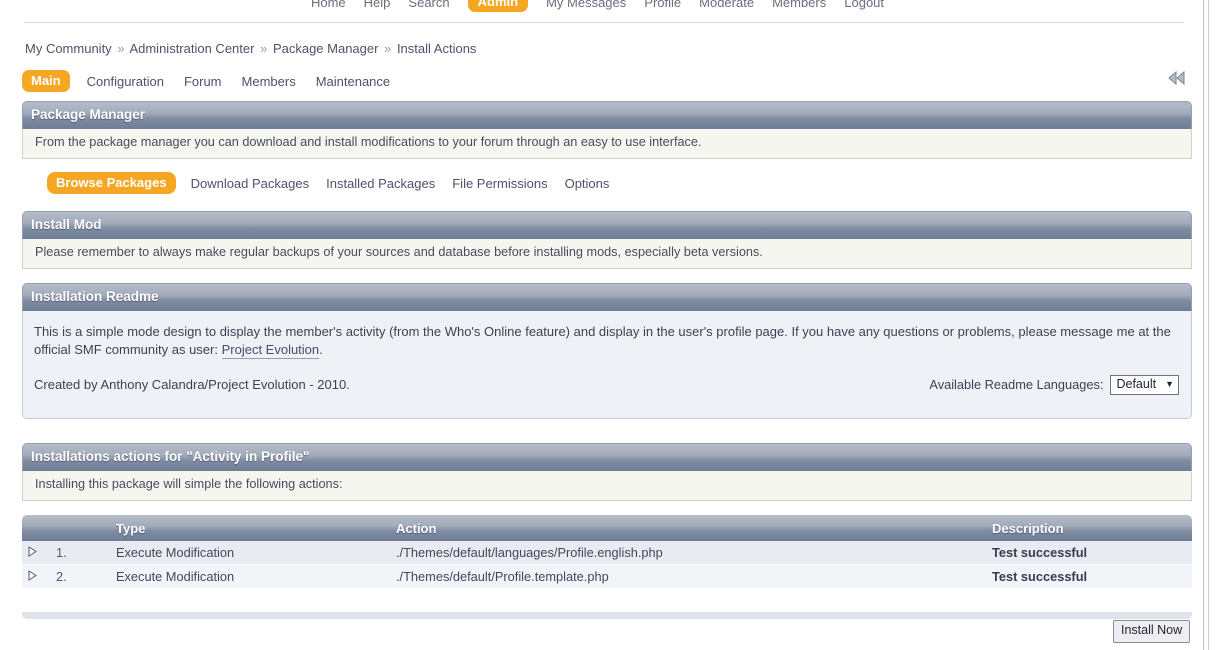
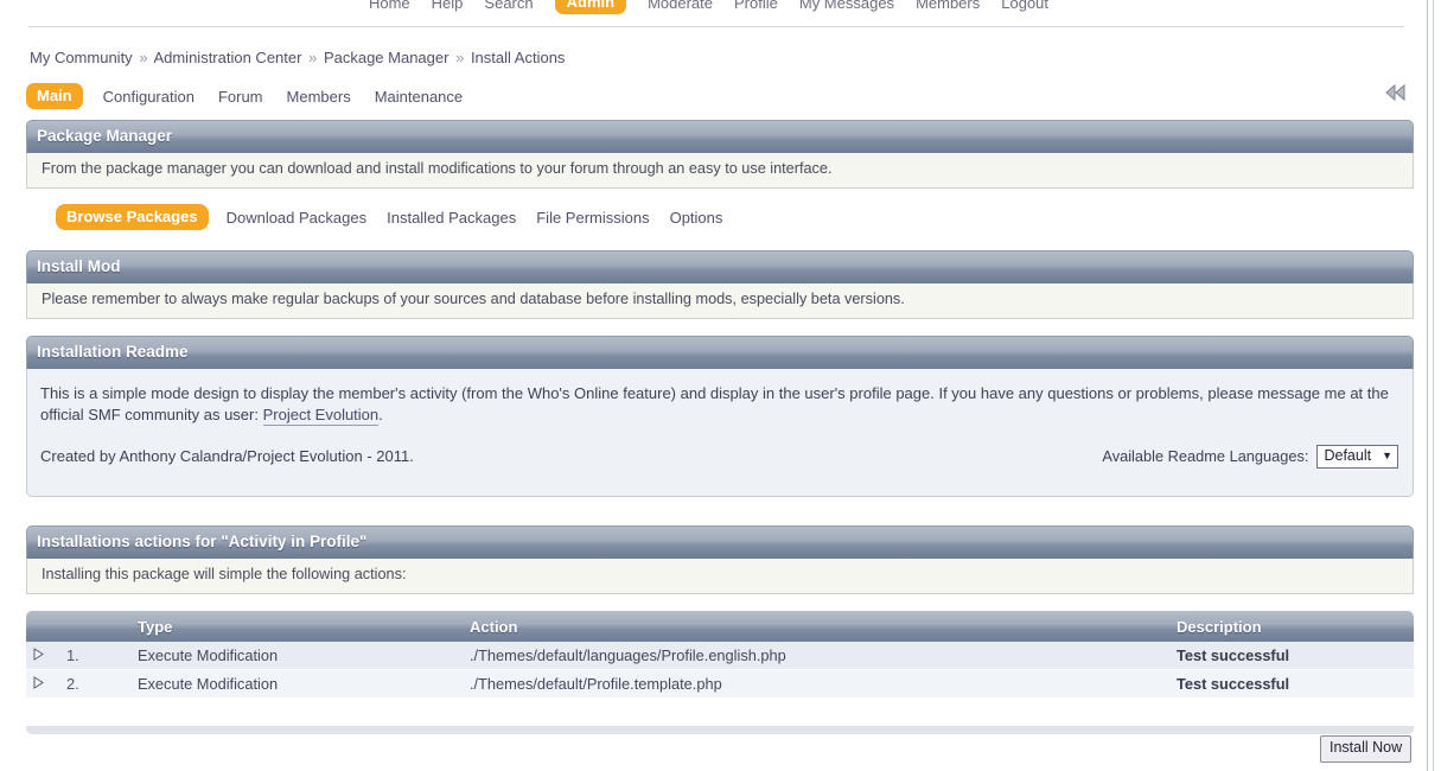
  Home
  Help
  Search
  Admin
- My Messages
+ Moderate
  Profile
- Moderate
+ My Messages
  Members
  Logout
  My Community » Administration Center » Package Manager » Install Actions
  Main
  Configuration
  Forum
  Members
  Maintenance
  Package Manager
  From the package manager you can download and install modifications to your forum through an easy to use interface.
  Browse Packages
  Download Packages
  Installed Packages
  File Permissions
  Options
  Install Mod
  Please remember to always make regular backups of your sources and database before installing mods, especially beta versions.
  Installation Readme
  This is a simple mode design to display the member's activity (from the Who's Online feature) and display in the user's profile page. If you have any questions or problems, please message me at the official SMF community as user: Project Evolution.
- Created by Anthony Calandra/Project Evolution - 2010.
+ Created by Anthony Calandra/Project Evolution - 2011.
  Available Readme Languages:
  Default
  ▼
  Installations actions for "Activity in Profile"
  Installing this package will simple the following actions:
  		Type	Action	Description
  	1.	Execute Modification	./Themes/default/languages/Profile.english.php	Test successful
  	2.	Execute Modification	./Themes/default/Profile.template.php	Test successful
  Install Now
